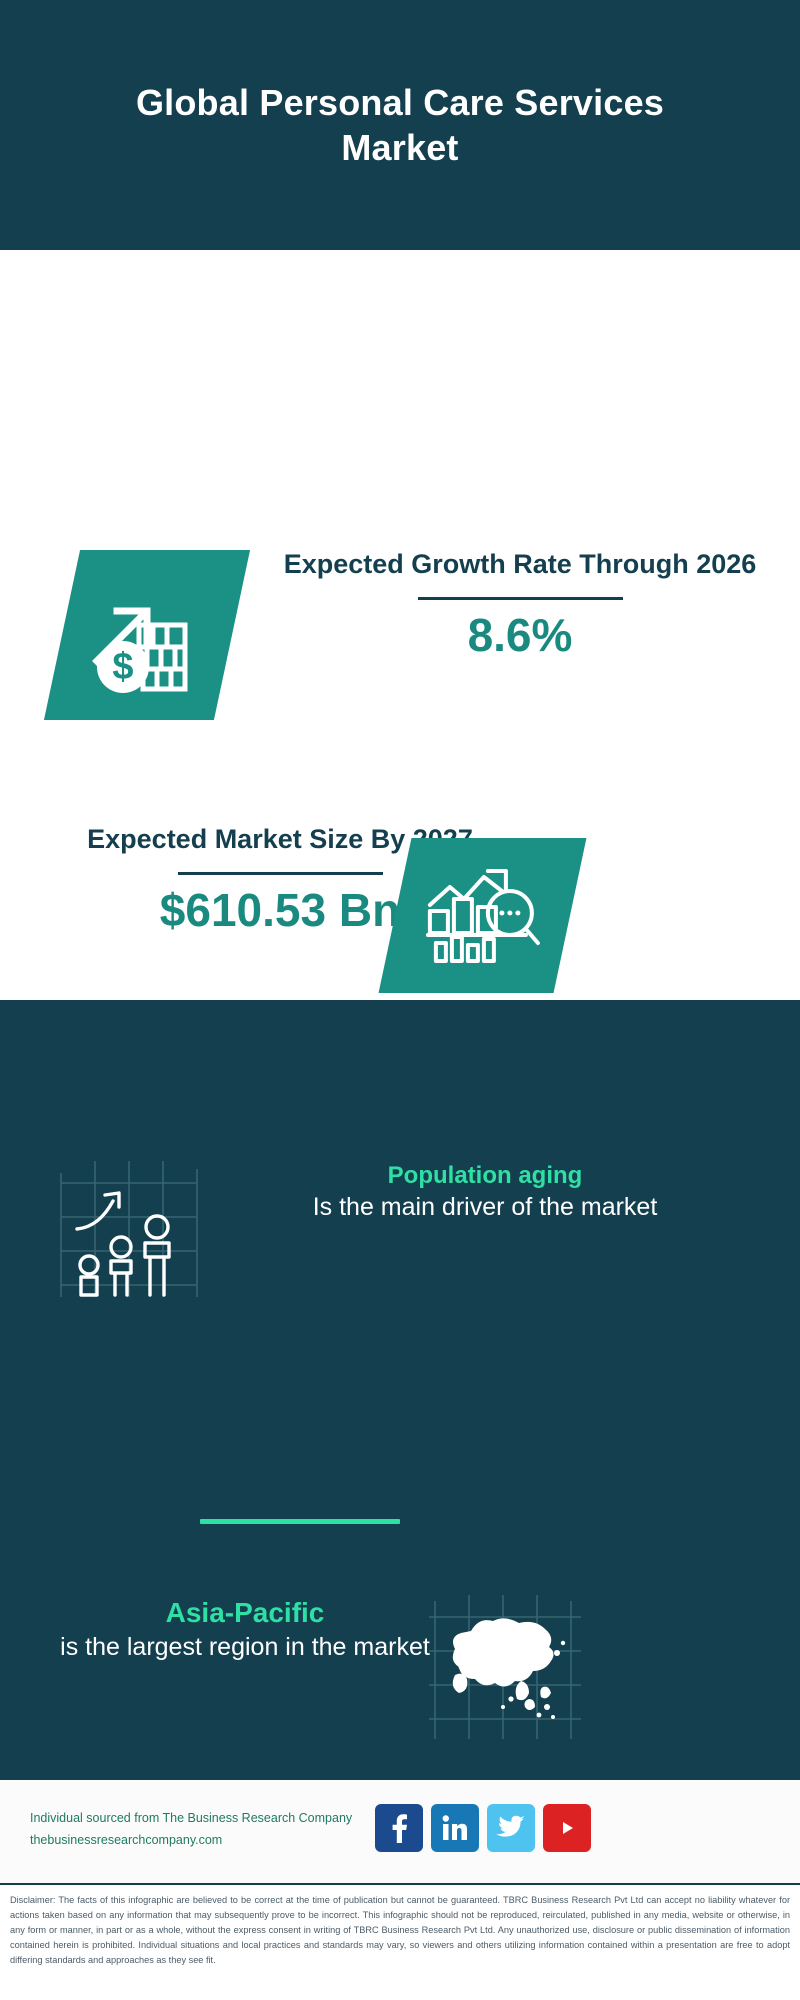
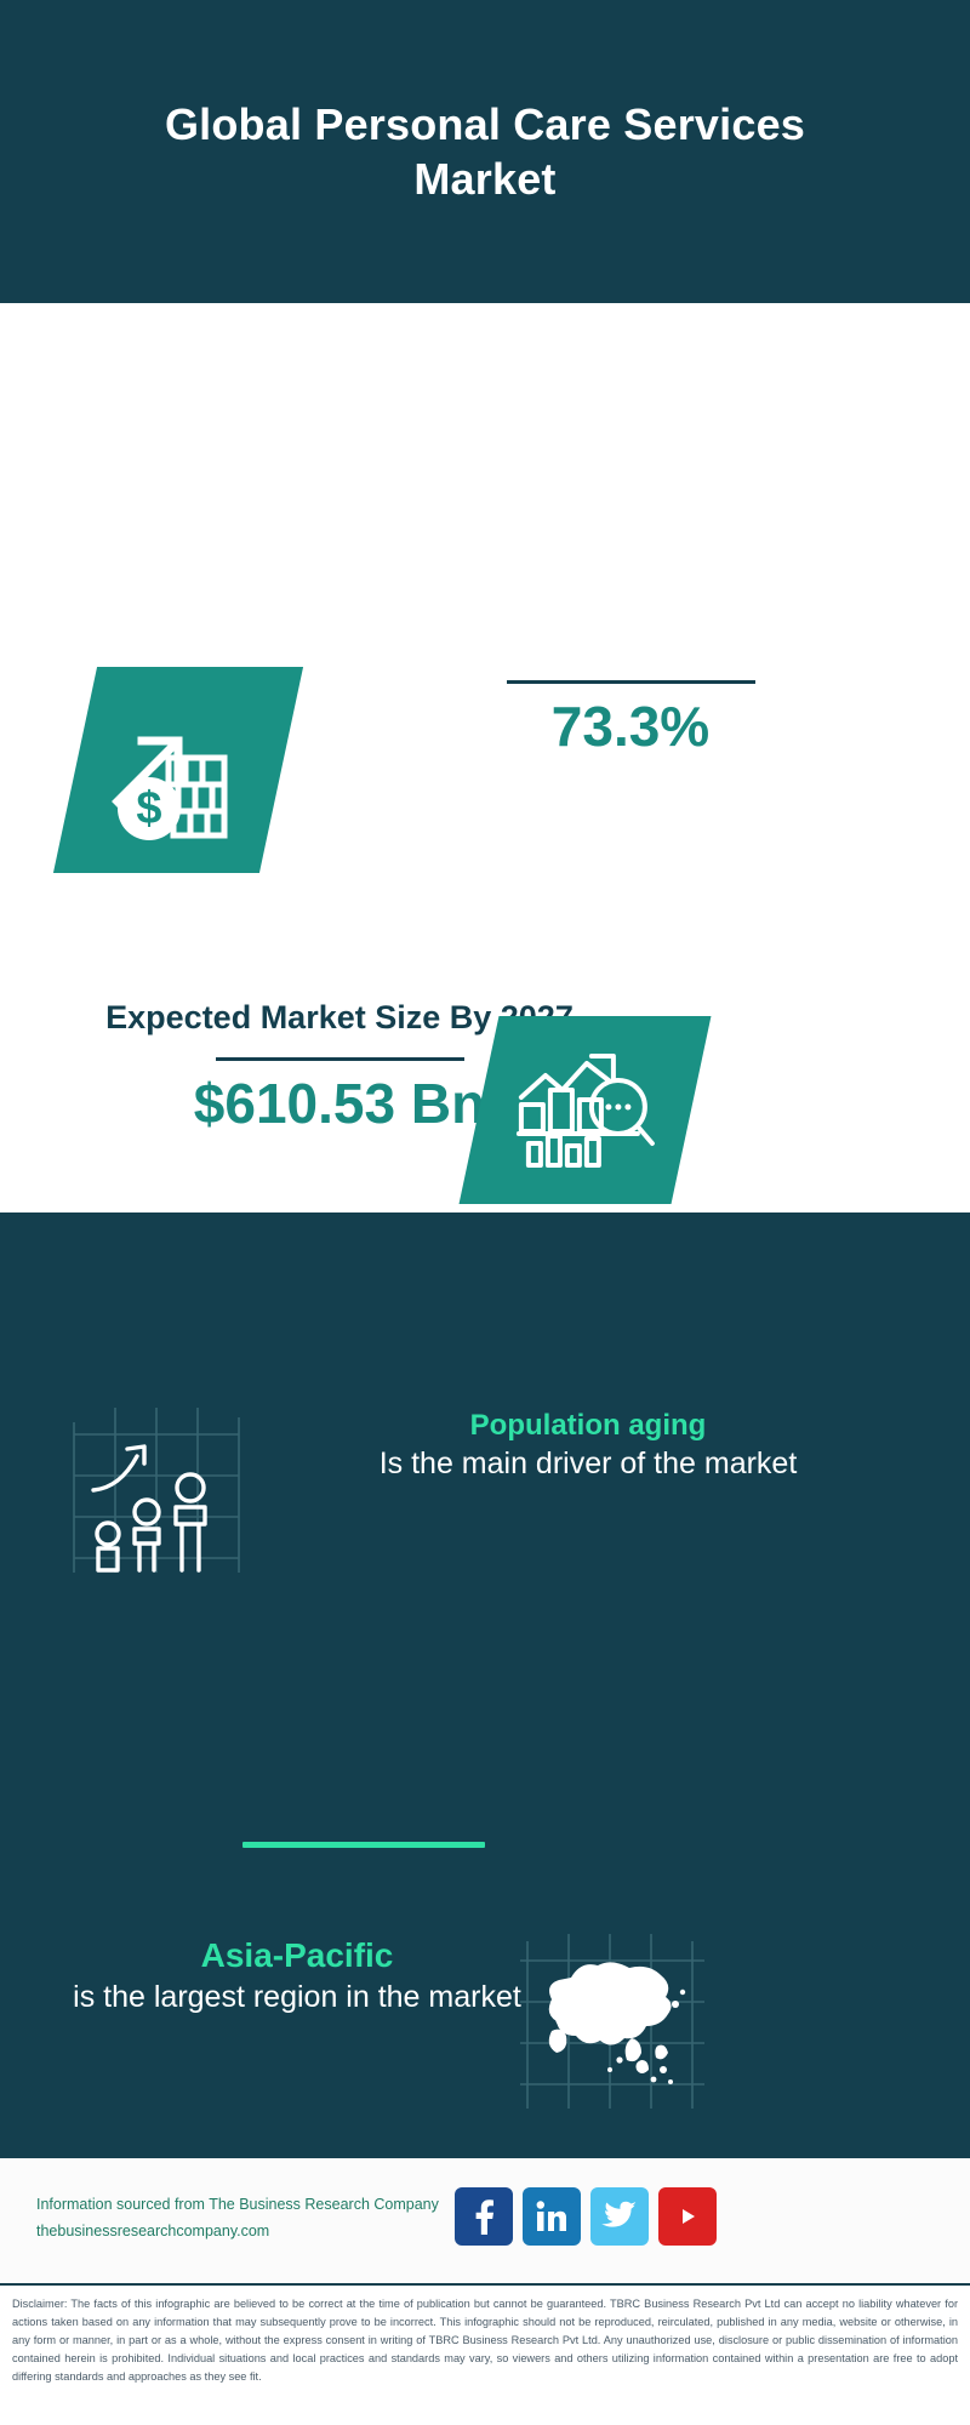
  Global Personal Care Services Market
- Expected Growth Rate Through 2026
- 8.6%
+ 73.3%
  Expected Market Size By
  $610.53 Bn
  Population aging
  Is the main driver of the market
  Asia-Pacific
  is the largest region in the market
- Individual sourced from The Business Research Company
+ Information sourced from The Business Research Company
  thebusinessresearchcompany.com
  Disclaimer: The facts of this infographic are believed to be correct at the time of publication but cannot be guaranteed. TBRC Business Research Pvt Ltd can accept no liability whatever for actions taken based on any information that may subsequently prove to be incorrect. This infographic should not be reproduced, reirculated, published in any media, website or otherwise, in any form or manner, in part or as a whole, without the express consent in writing of TBRC Business Research Pvt Ltd. Any unauthorized use, disclosure or public dissemination of information contained herein is prohibited. Individual situations and local practices and standards may vary, so viewers and others utilizing information contained within a presentation are free to adopt differing standards and approaches as they see fit.
